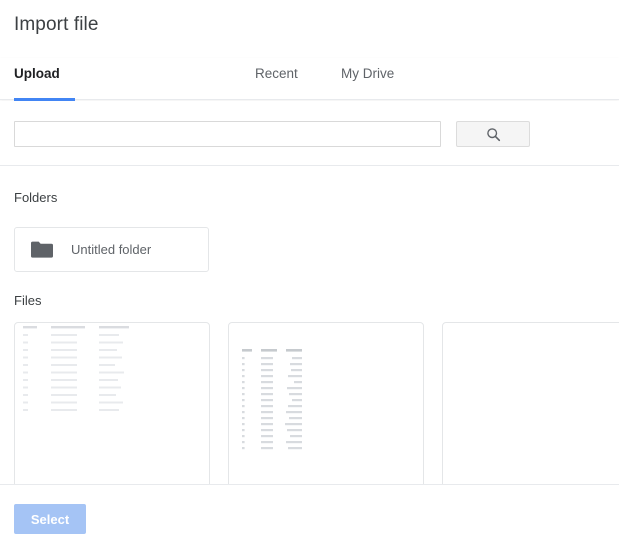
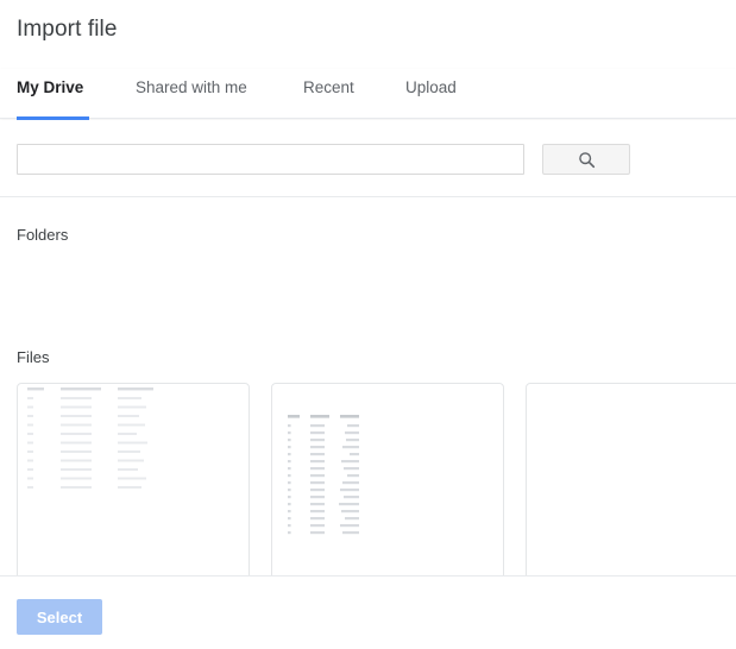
  Import file
- Upload
+ My Drive
+ Shared with me
  Recent
- My Drive
+ Upload
  Folders
- Untitled folder
  Files
  Select
